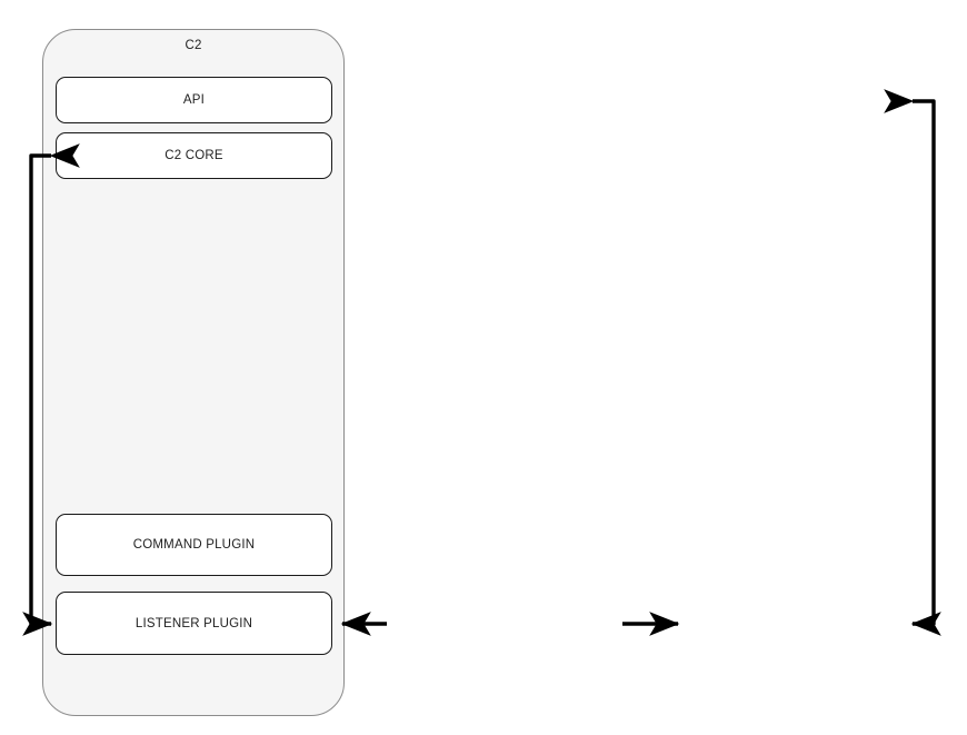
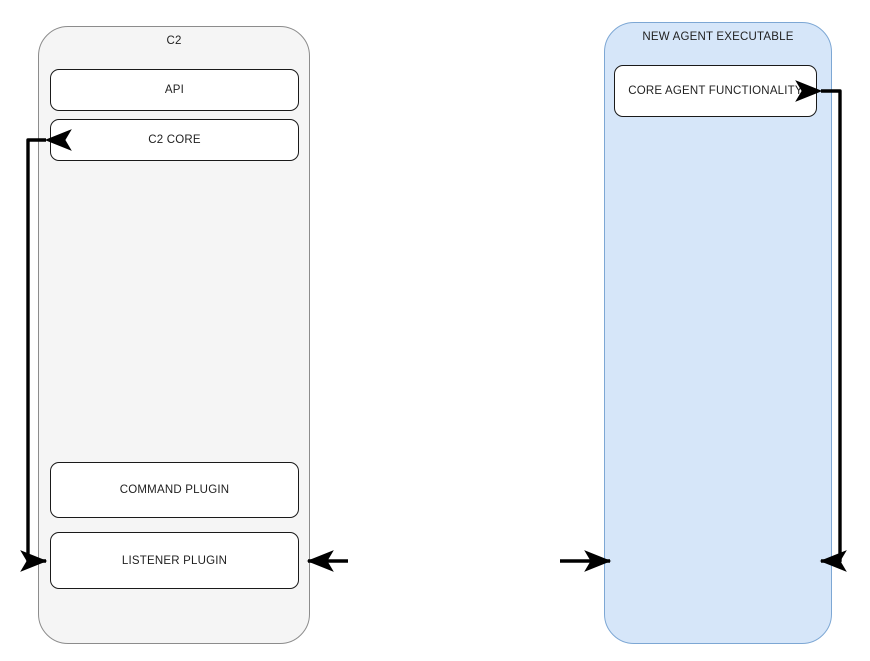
  C2
  API
  C2 CORE
  COMMAND PLUGIN
  LISTENER PLUGIN
+ NEW AGENT EXECUTABLE
+ CORE AGENT FUNCTIONALITY
